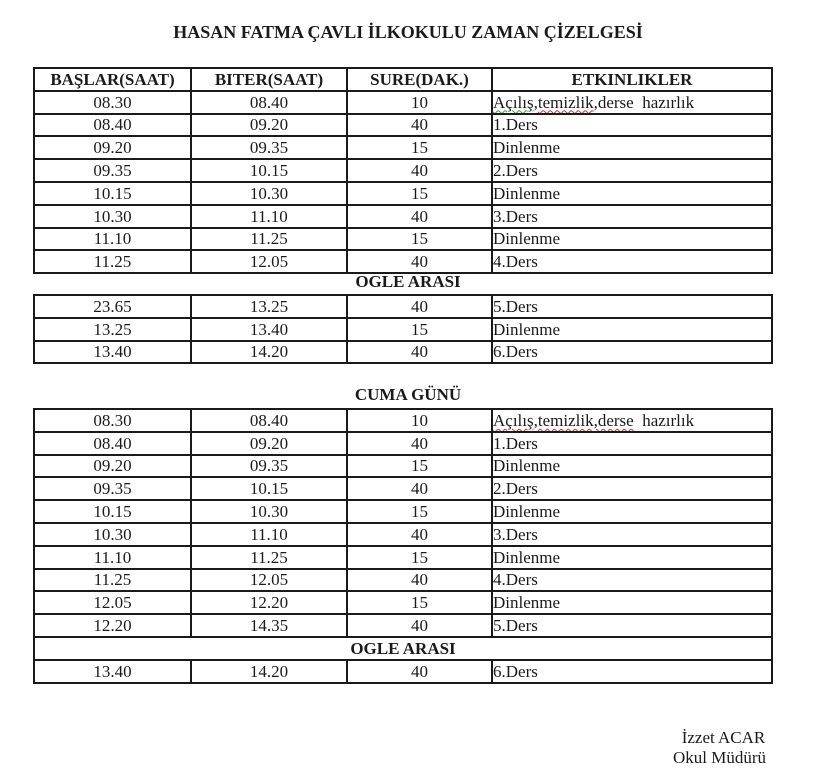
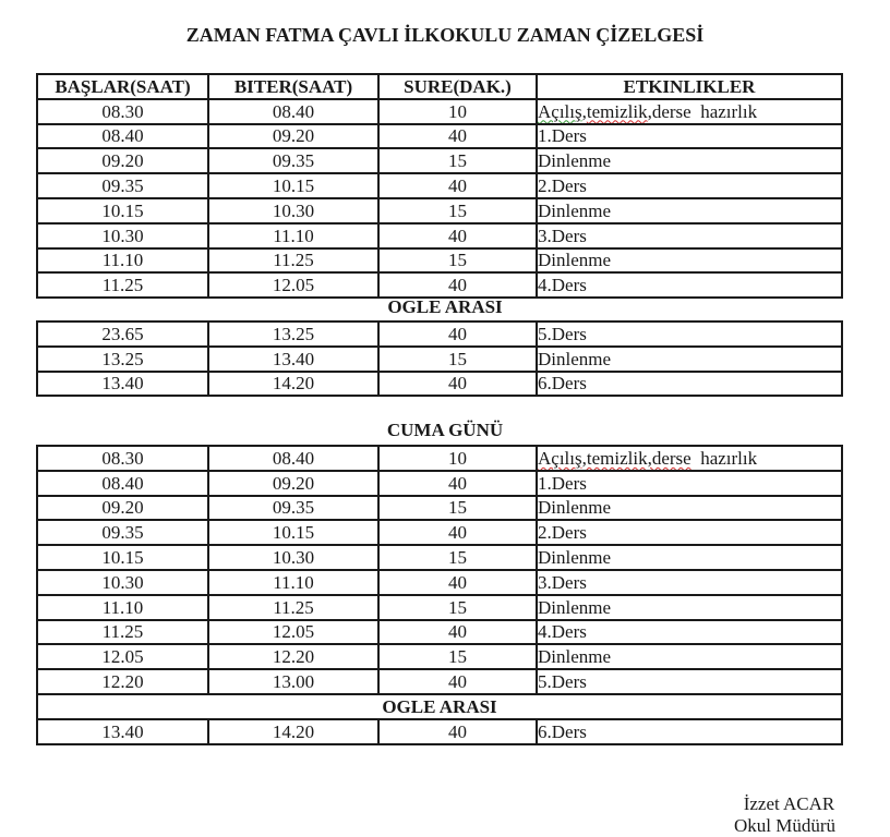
- HASAN FATMA ÇAVLI İLKOKULU ZAMAN ÇİZELGESİ
+ ZAMAN FATMA ÇAVLI İLKOKULU ZAMAN ÇİZELGESİ
  BAŞLAR(SAAT)	BITER(SAAT)	SURE(DAK.)	ETKINLIKLER
  08.30	08.40	10	Açılış,temizlik,derse hazırlık
  08.40	09.20	40	1.Ders
  09.20	09.35	15	Dinlenme
  09.35	10.15	40	2.Ders
  10.15	10.30	15	Dinlenme
  10.30	11.10	40	3.Ders
  11.10	11.25	15	Dinlenme
  11.25	12.05	40	4.Ders
  OGLE ARASI
  23.65	13.25	40	5.Ders
  13.25	13.40	15	Dinlenme
  13.40	14.20	40	6.Ders
  CUMA GÜNÜ
  08.30	08.40	10	Açılış,temizlik,derse hazırlık
  08.40	09.20	40	1.Ders
  09.20	09.35	15	Dinlenme
  09.35	10.15	40	2.Ders
  10.15	10.30	15	Dinlenme
  10.30	11.10	40	3.Ders
  11.10	11.25	15	Dinlenme
  11.25	12.05	40	4.Ders
  12.05	12.20	15	Dinlenme
- 12.20	14.35	40	5.Ders
+ 12.20	13.00	40	5.Ders
  OGLE ARASI
  13.40	14.20	40	6.Ders
  İzzet ACAR
  Okul Müdürü
